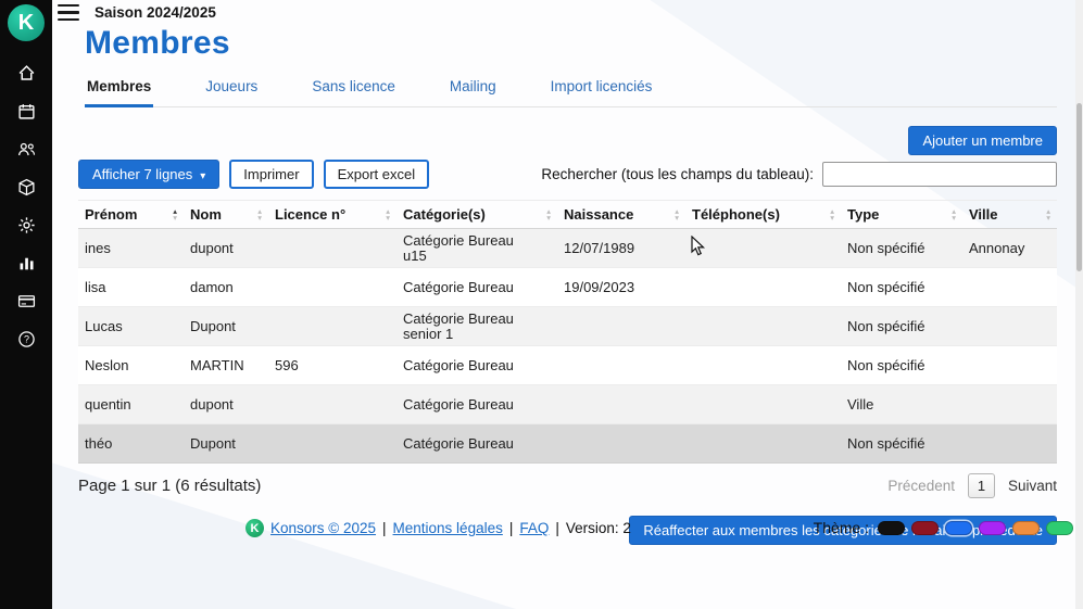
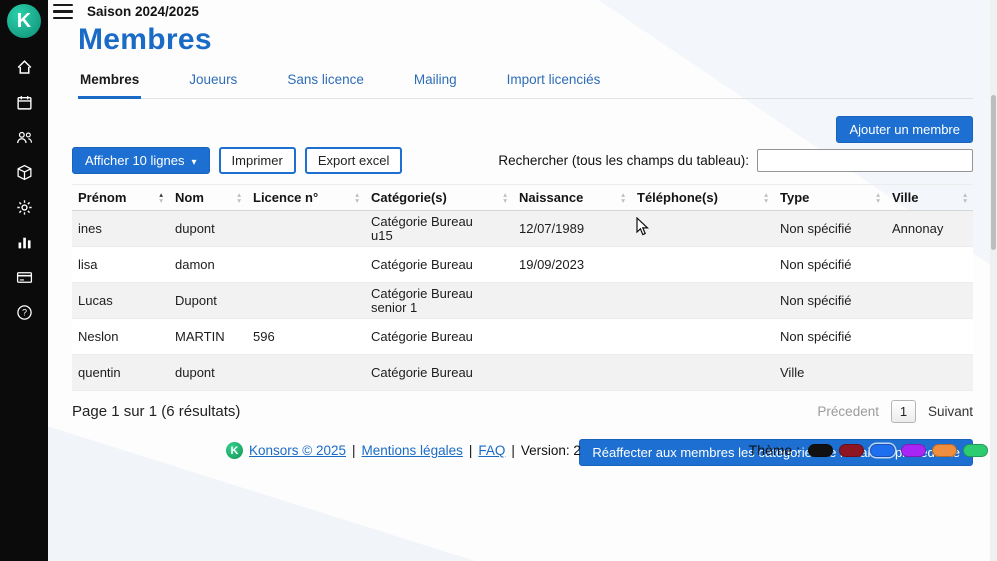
  K
  ?
  Saison 2024/2025
  Membres
  Membres
  Joueurs
  Sans licence
  Mailing
  Import licenciés
  Ajouter un membre
- Afficher 7 lignes ▾
+ Afficher 10 lignes ▾
  Imprimer
  Export excel
  Rechercher (tous les champs du tableau):
  Prénom ▴▾	Nom ▴▾	Licence n° ▴▾	Catégorie(s) ▴▾	Naissance ▴▾	Téléphone(s) ▴▾	Type ▴▾	Ville ▴▾
  ines	dupont		Catégorie Bureau u15	12/07/1989		Non spécifié	Annonay
  lisa	damon		Catégorie Bureau	19/09/2023		Non spécifié
  Lucas	Dupont		Catégorie Bureau senior 1			Non spécifié
  Neslon	MARTIN	596	Catégorie Bureau			Non spécifié
  quentin	dupont		Catégorie Bureau			Ville
- théo	Dupont		Catégorie Bureau			Non spécifié
  Page 1 sur 1 (6 résultats)
  Précedent
  1
  Suivant
  K
  Konsors © 2025
  |
  Mentions légales
  |
  FAQ
  |
  Version: 2
  Thème :
